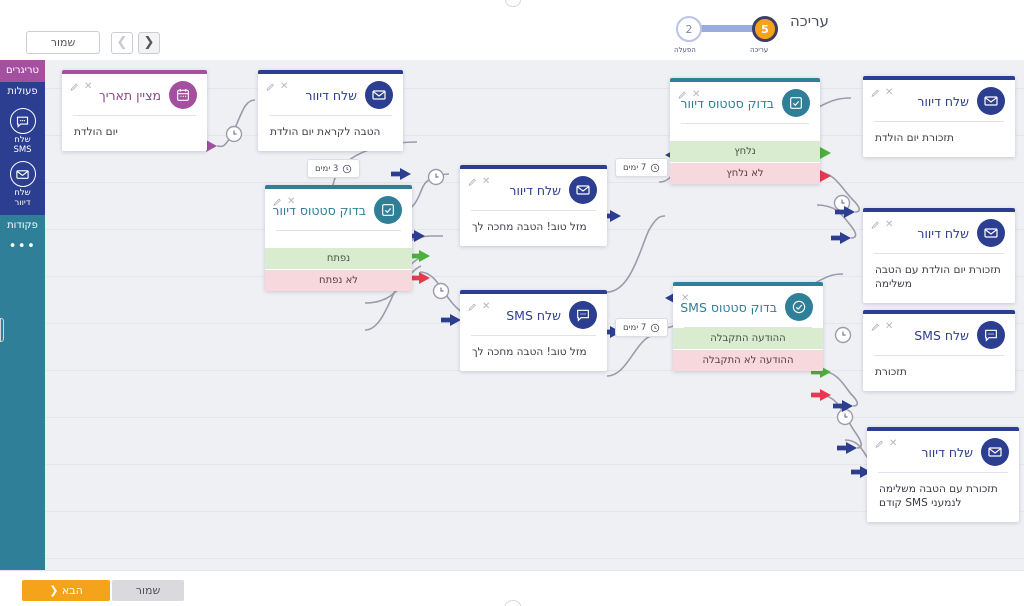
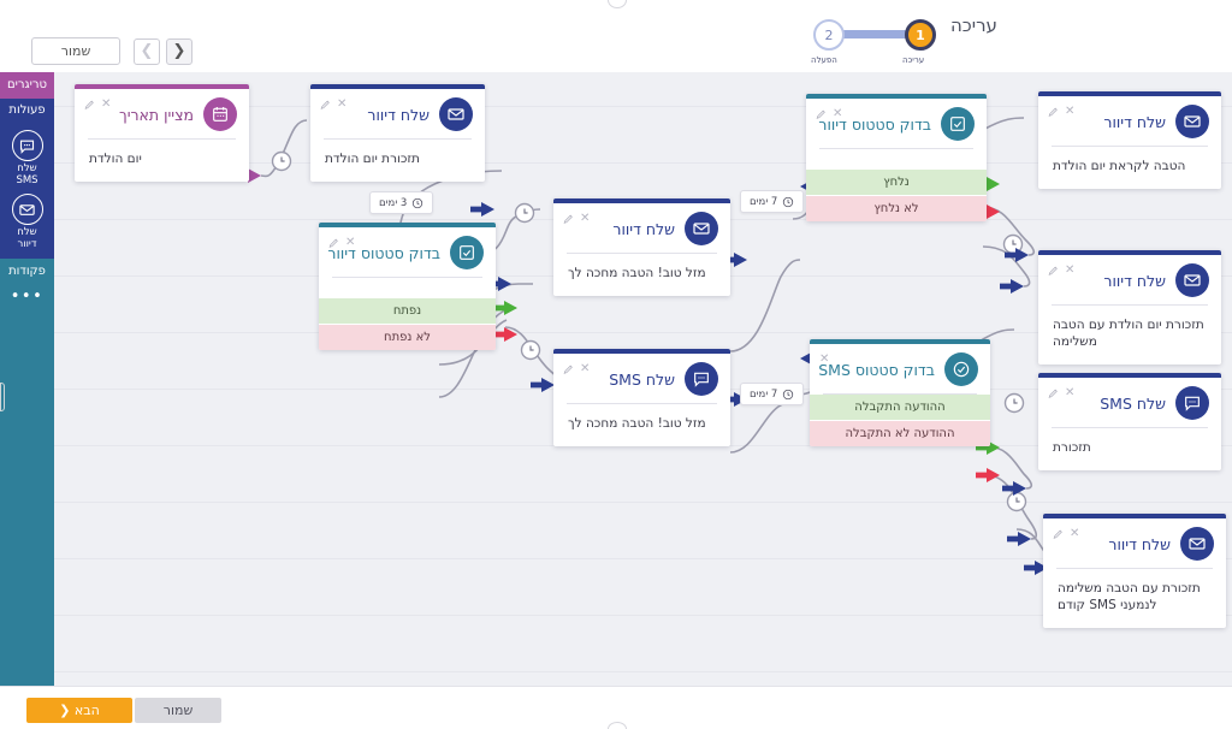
  ❮
  ❯
  שמור
  2
  הפעלה
- 5
+ 1
  עריכה
  עריכה
  טריגרים
  פעולות
  שלח
  SMS
  שלח
  דיוור
  פקודות
  •••
  ✕
  מציין תאריך
  יום הולדת
  ✕
  שלח דיוור
- הטבה לקראת יום הולדת
+ תזכורת יום הולדת
  ✕
  בדוק סטטוס דיוור
  נפתח
  לא נפתח
  ✕
  שלח דיוור
  מזל טוב! הטבה מחכה לך
  ✕
  שלח SMS
  מזל טוב! הטבה מחכה לך
  ✕
  בדוק סטטוס דיוור
  נלחץ
  לא נלחץ
  ✕
  בדוק סטטוס SMS
  ההודעה התקבלה
  ההודעה לא התקבלה
  ✕
  שלח דיוור
- תזכורת יום הולדת
+ הטבה לקראת יום הולדת
  ✕
  שלח דיוור
  תזכורת יום הולדת עם הטבה משלימה
  ✕
  שלח SMS
  תזכורת
  ✕
  שלח דיוור
  תזכורת עם הטבה משלימה לנמעני SMS קודם
  3 ימים
  7 ימים
  7 ימים
  הבא ❮
  שמור
